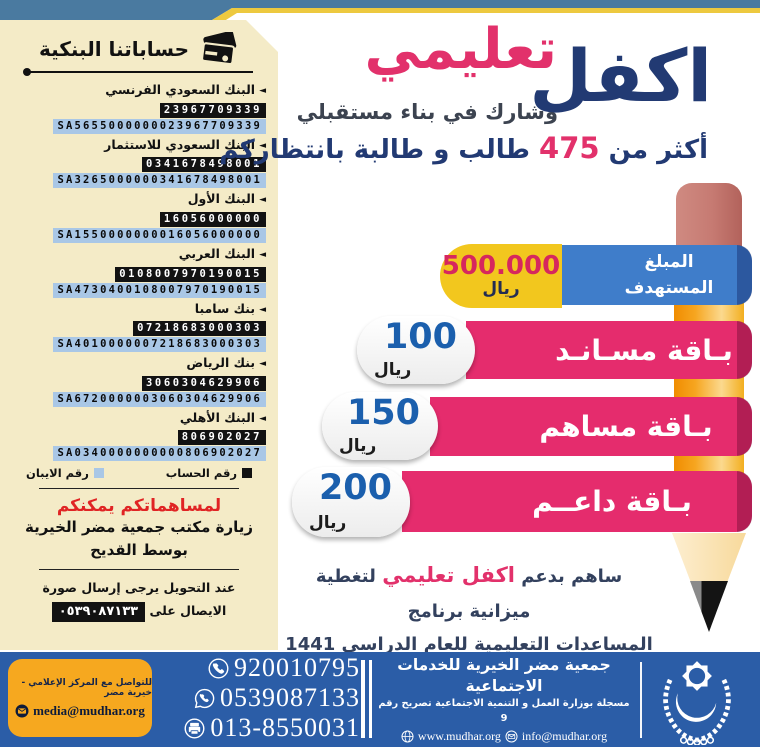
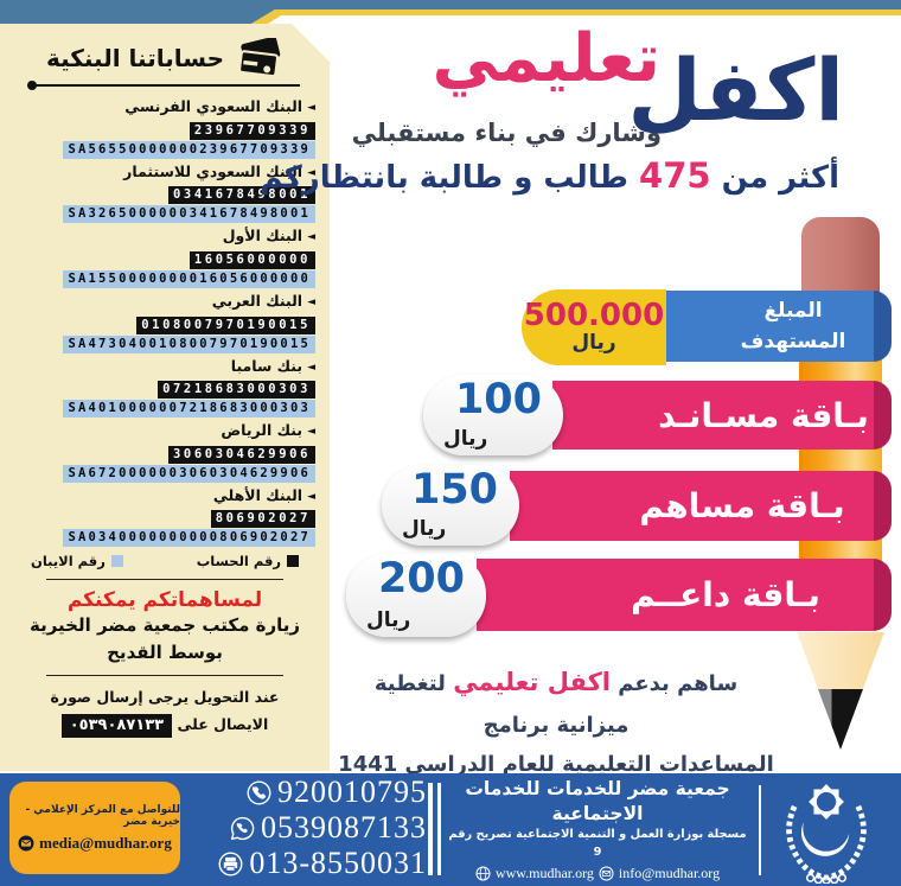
  حساباتنا البنكية
  ◄البنك السعودي الفرنسي
  23967709339
  SA5655000000023967709339
  ◄البنك السعودي للاستثمار
  0341678498001
  SA3265000000341678498001
  ◄البنك الأول
  16056000000
  SA1550000000016056000000
  ◄البنك العربي
  0108007970190015
  SA4730400108007970190015
  ◄بنك سامبا
  07218683000303
  SA4010000007218683000303
  ◄بنك الرياض
  3060304629906
  SA6720000003060304629906
  ◄البنك الأهلي
  806902027
  SA0340000000000806902027
  رقم الحساب
  رقم الايبان
  لمساهماتكم يمكنكم
  زيارة مكتب جمعية مضر الخيرية
  بوسط القديح
  عند التحويل يرجى إرسال صورة
  الايصال على ٠٥٣٩٠٨٧١٣٣
  تعليمي
  اكفل
  وشارك في بناء مستقبلي
  أكثر من 475 طالب و طالبة بانتظاركم
  المبلغ
  المستهدف
  500.000
  ريال
  بـاقة مسـانـد
  100
  ريال
  بـاقة مساهم
  150
  ريال
  بـاقة داعــم
  200
  ريال
  ساهم بدعم اكفل تعليمي لتغطية ميزانية برنامج
  المساعدات التعليمية للعام الدراسي 1441
  للتواصل مع المركز الإعلامي - خيرية مضر
  media@mudhar.org
  920010795
  0539087133
  013-8550031
- جمعية مضر الخيرية للخدمات الاجتماعية
+ جمعية مضر للخدمات للخدمات الاجتماعية
  مسجلة بوزارة العمل و التنمية الاجتماعية تصريح رقم 9
  www.mudhar.org
  info@mudhar.org
